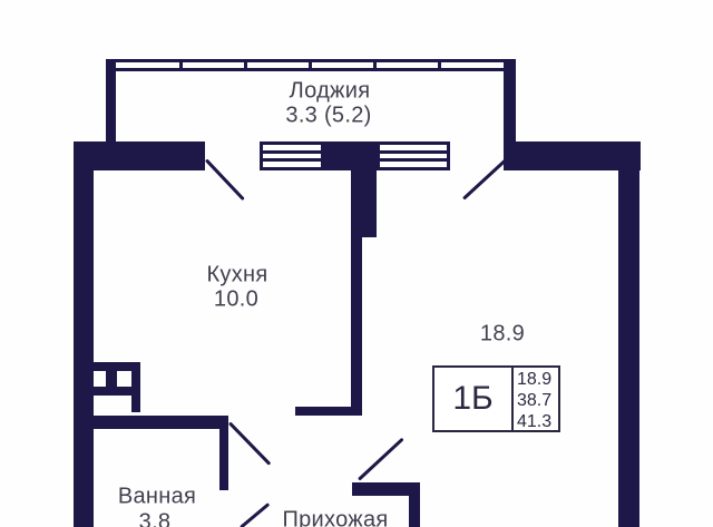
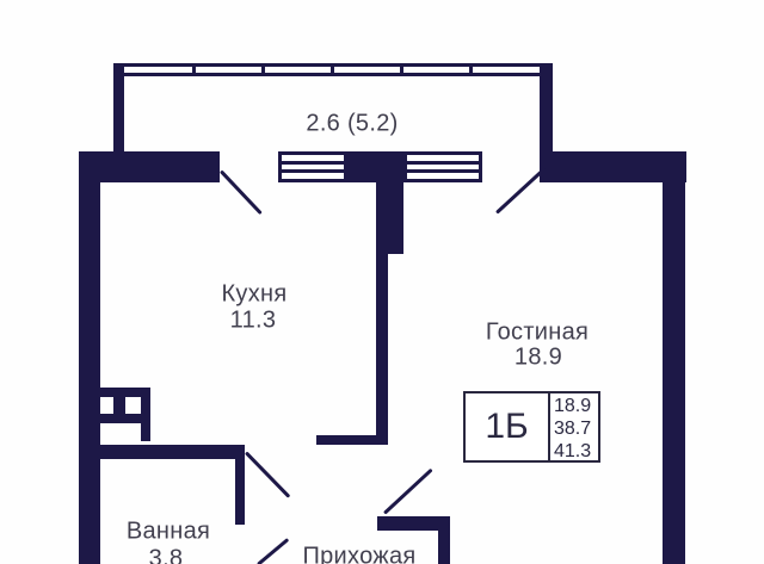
- Лоджия
- 3.3 (5.2)
+ 2.6 (5.2)
  Кухня
- 10.0
+ 11.3
+ Гостиная
  18.9
  Ванная
  3.8
  Прихожая
  1Б
  18.9
  38.7
  41.3
